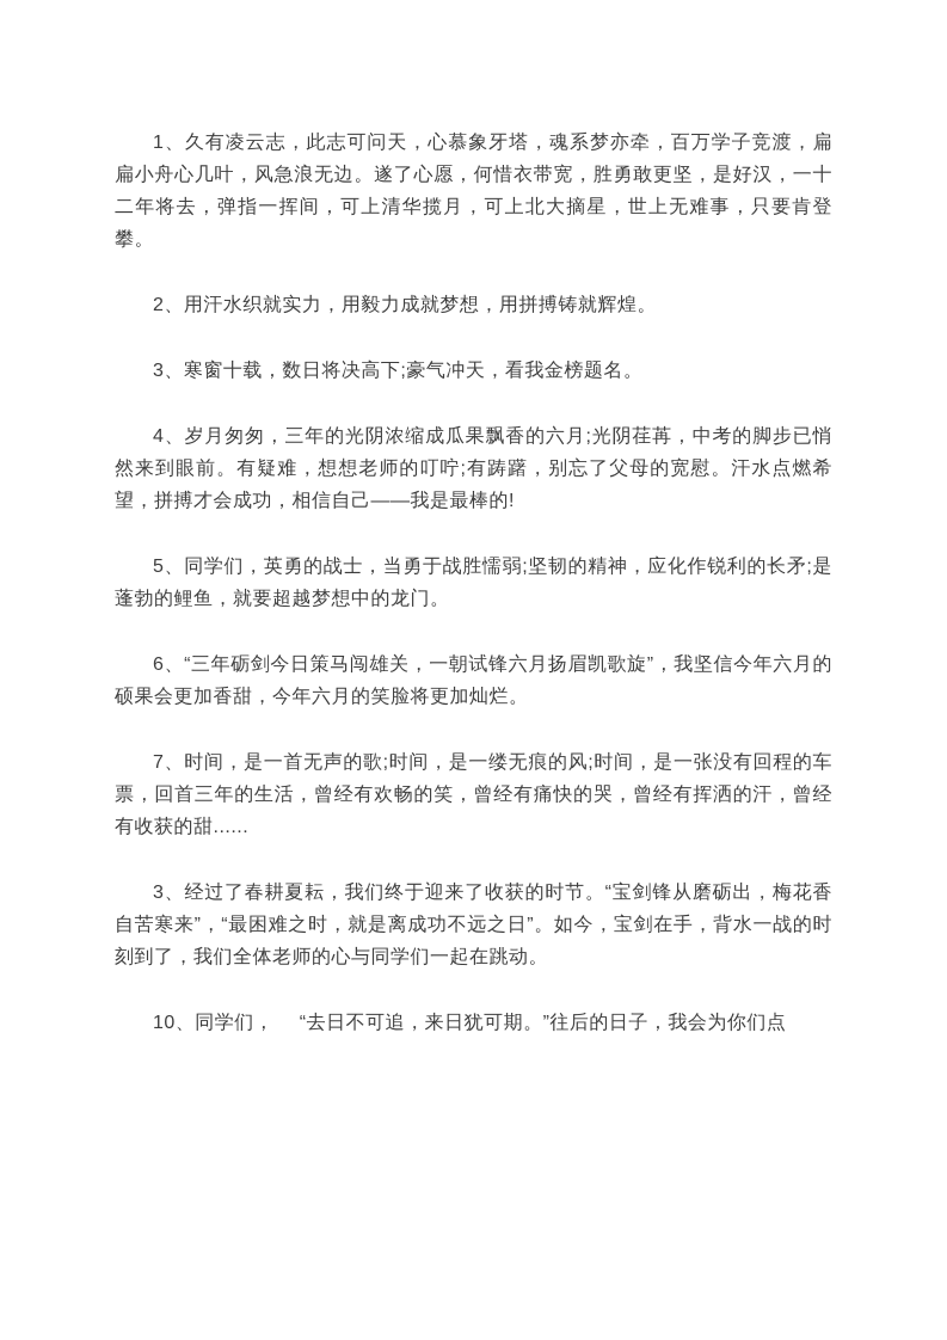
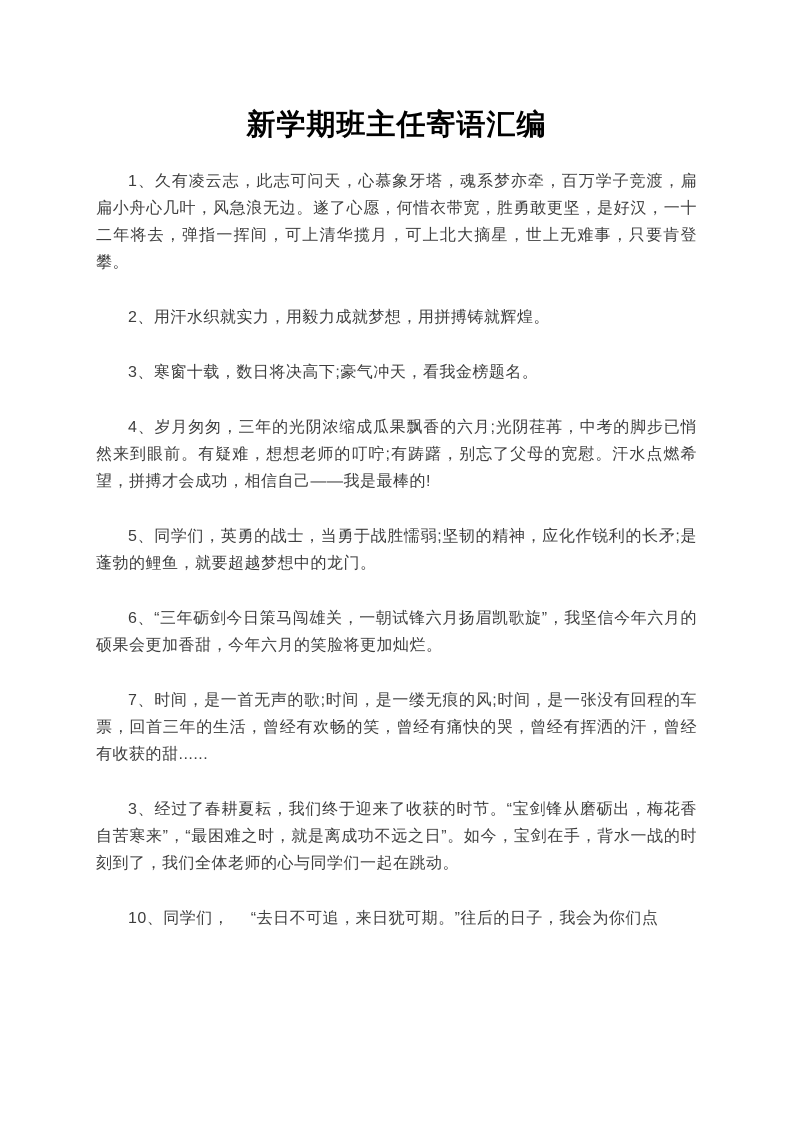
+ 新学期班主任寄语汇编
  1、久有凌云志，此志可问天，心慕象牙塔，魂系梦亦牵，百万学子竞渡，扁扁小舟心几叶，风急浪无边。遂了心愿，何惜衣带宽，胜勇敢更坚，是好汉，一十二年将去，弹指一挥间，可上清华揽月，可上北大摘星，世上无难事，只要肯登攀。
  2、用汗水织就实力，用毅力成就梦想，用拼搏铸就辉煌。
  3、寒窗十载，数日将决高下;豪气冲天，看我金榜题名。
  4、岁月匆匆，三年的光阴浓缩成瓜果飘香的六月;光阴荏苒，中考的脚步已悄然来到眼前。有疑难，想想老师的叮咛;有踌躇，别忘了父母的宽慰。汗水点燃希望，拼搏才会成功，相信自己——我是最棒的!
  5、同学们，英勇的战士，当勇于战胜懦弱;坚韧的精神，应化作锐利的长矛;是蓬勃的鲤鱼，就要超越梦想中的龙门。
  6、“三年砺剑今日策马闯雄关，一朝试锋六月扬眉凯歌旋”，我坚信今年六月的硕果会更加香甜，今年六月的笑脸将更加灿烂。
  7、时间，是一首无声的歌;时间，是一缕无痕的风;时间，是一张没有回程的车票，回首三年的生活，曾经有欢畅的笑，曾经有痛快的哭，曾经有挥洒的汗，曾经有收获的甜......
  3、经过了春耕夏耘，我们终于迎来了收获的时节。“宝剑锋从磨砺出，梅花香自苦寒来”，“最困难之时，就是离成功不远之日”。如今，宝剑在手，背水一战的时刻到了，我们全体老师的心与同学们一起在跳动。
  10、同学们， “去日不可追，来日犹可期。”往后的日子，我会为你们点
